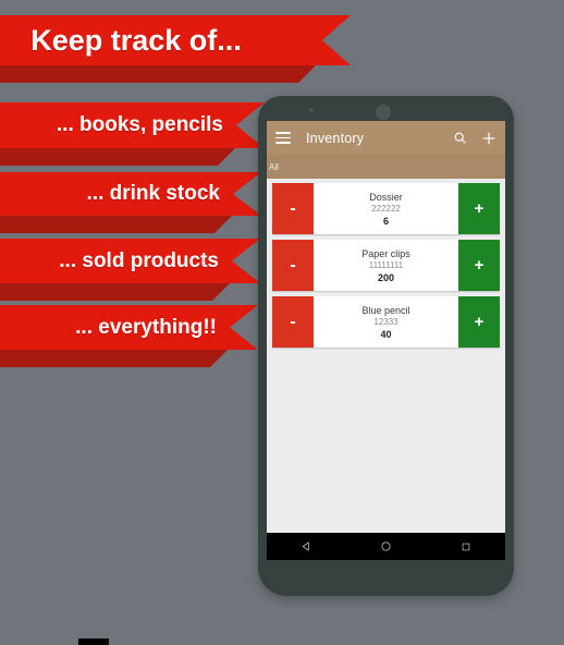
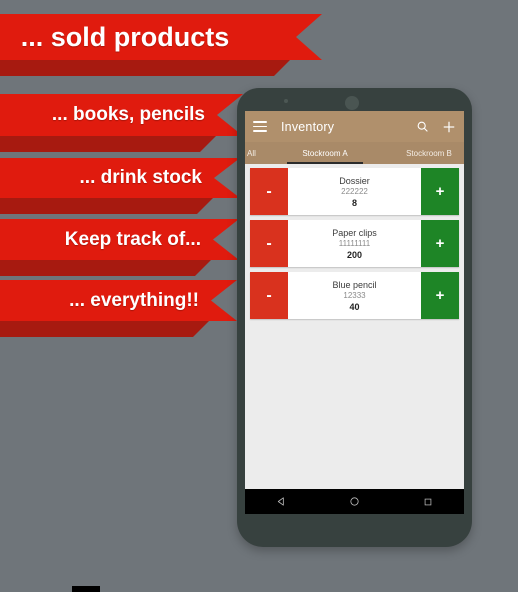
- Keep track of...
+ ... sold products
  ... books, pencils
  ... drink stock
- ... sold products
+ Keep track of...
  ... everything!!
  Inventory
  All
+ Stockroom A
+ Stockroom B
  -
  Dossier
  222222
- 6
+ 8
  +
  -
  Paper clips
  11111111
  200
  +
  -
  Blue pencil
  12333
  40
  +
